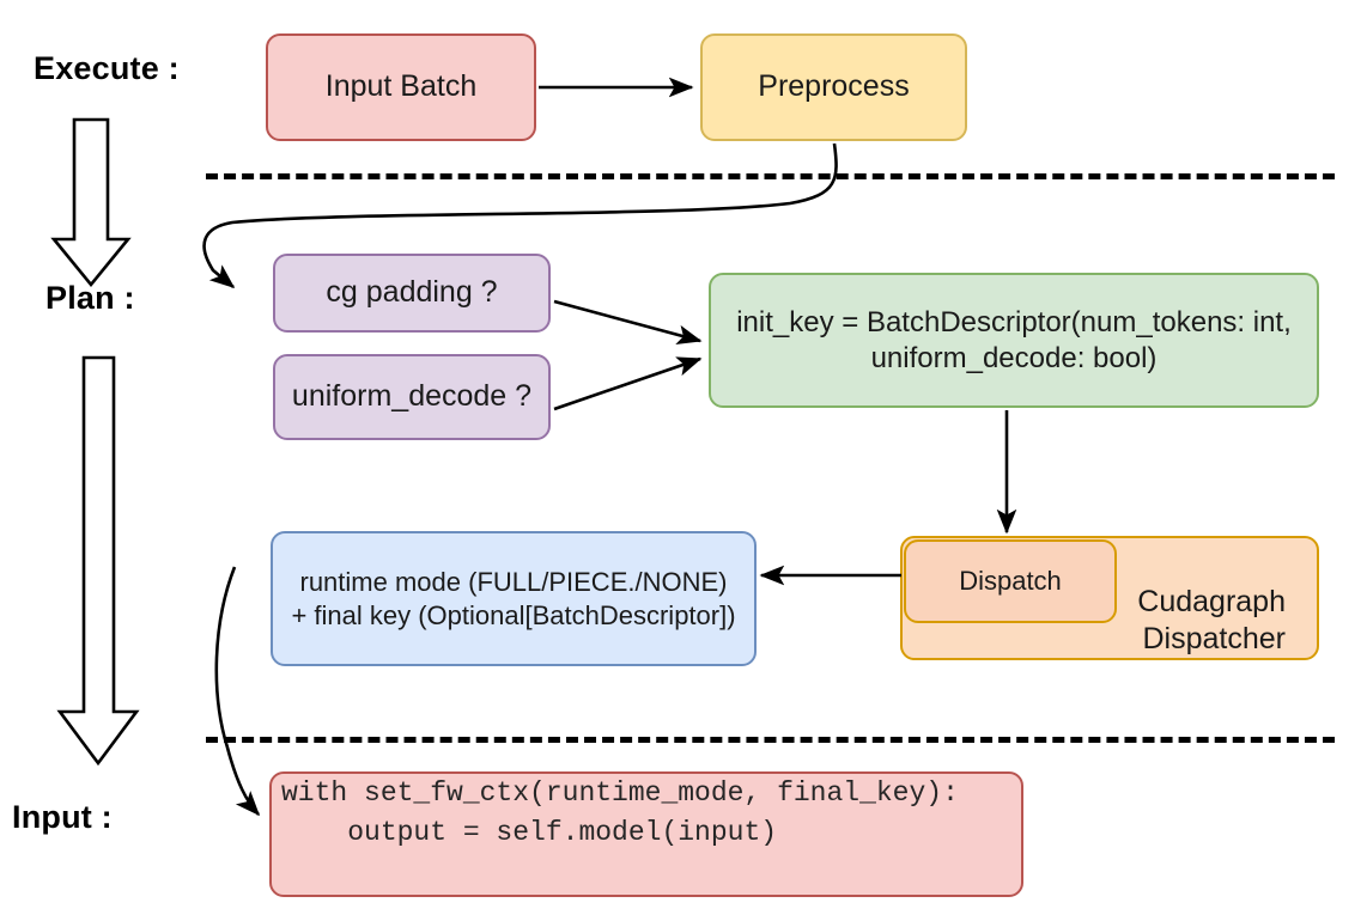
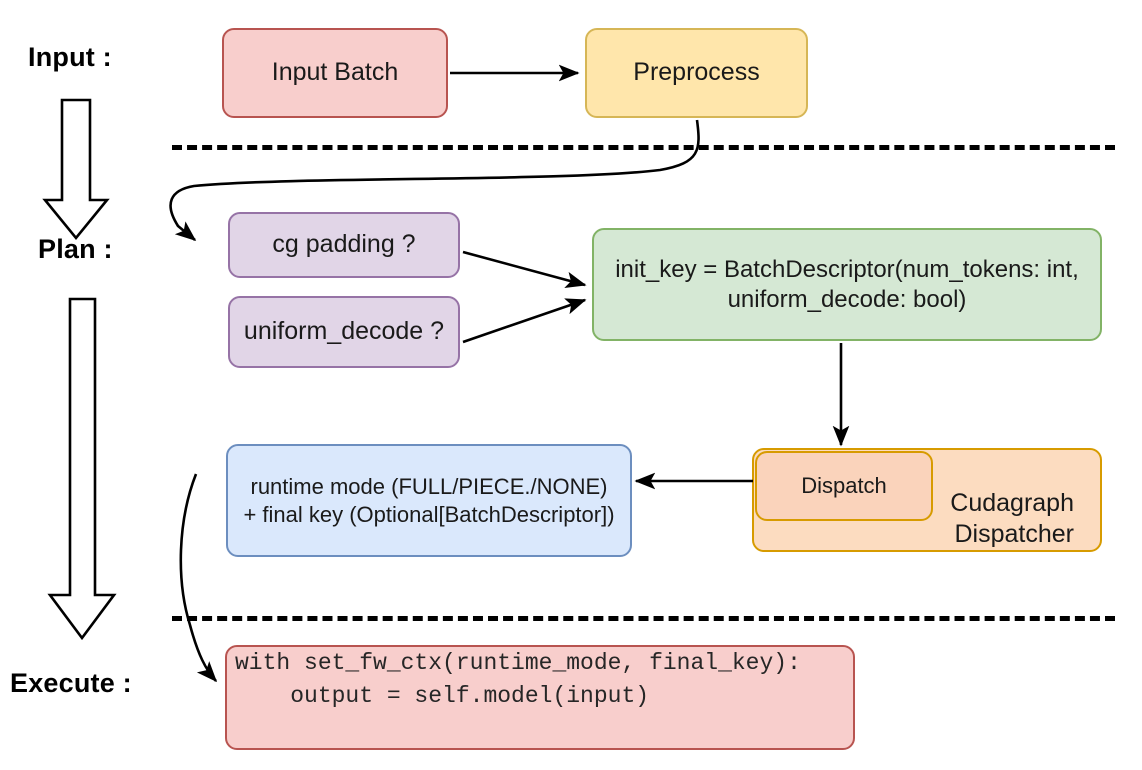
- Execute :
+ Input :
  Plan :
- Input :
+ Execute :
  Input Batch
  Preprocess
  cg padding ?
  uniform_decode ?
  init_key = BatchDescriptor(num_tokens: int,
  uniform_decode: bool)
  Cudagraph
  Dispatcher
  Dispatch
  runtime mode (FULL/PIECE./NONE)
  + final key (Optional[BatchDescriptor])
  with set_fw_ctx(runtime_mode, final_key):
  output = self.model(input)
